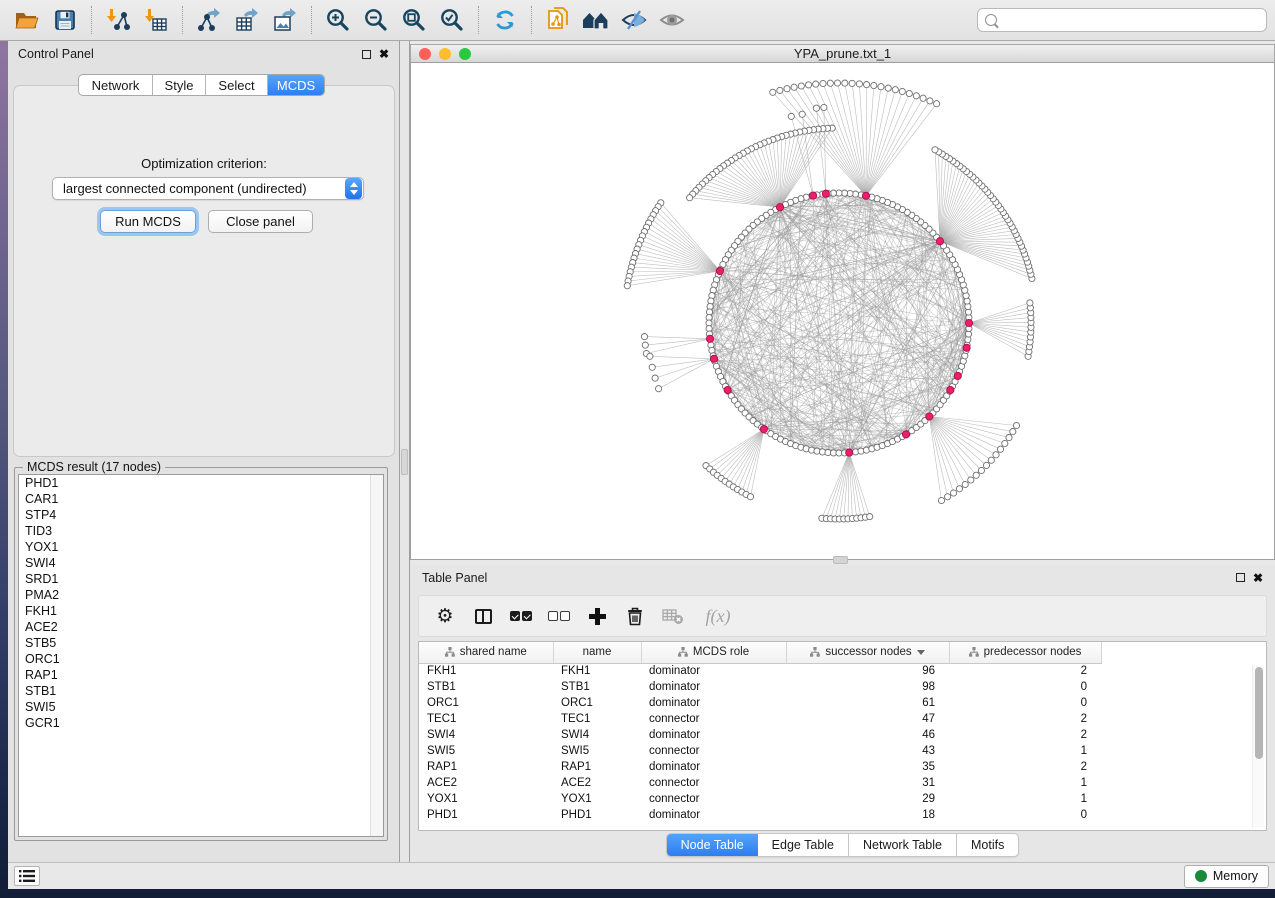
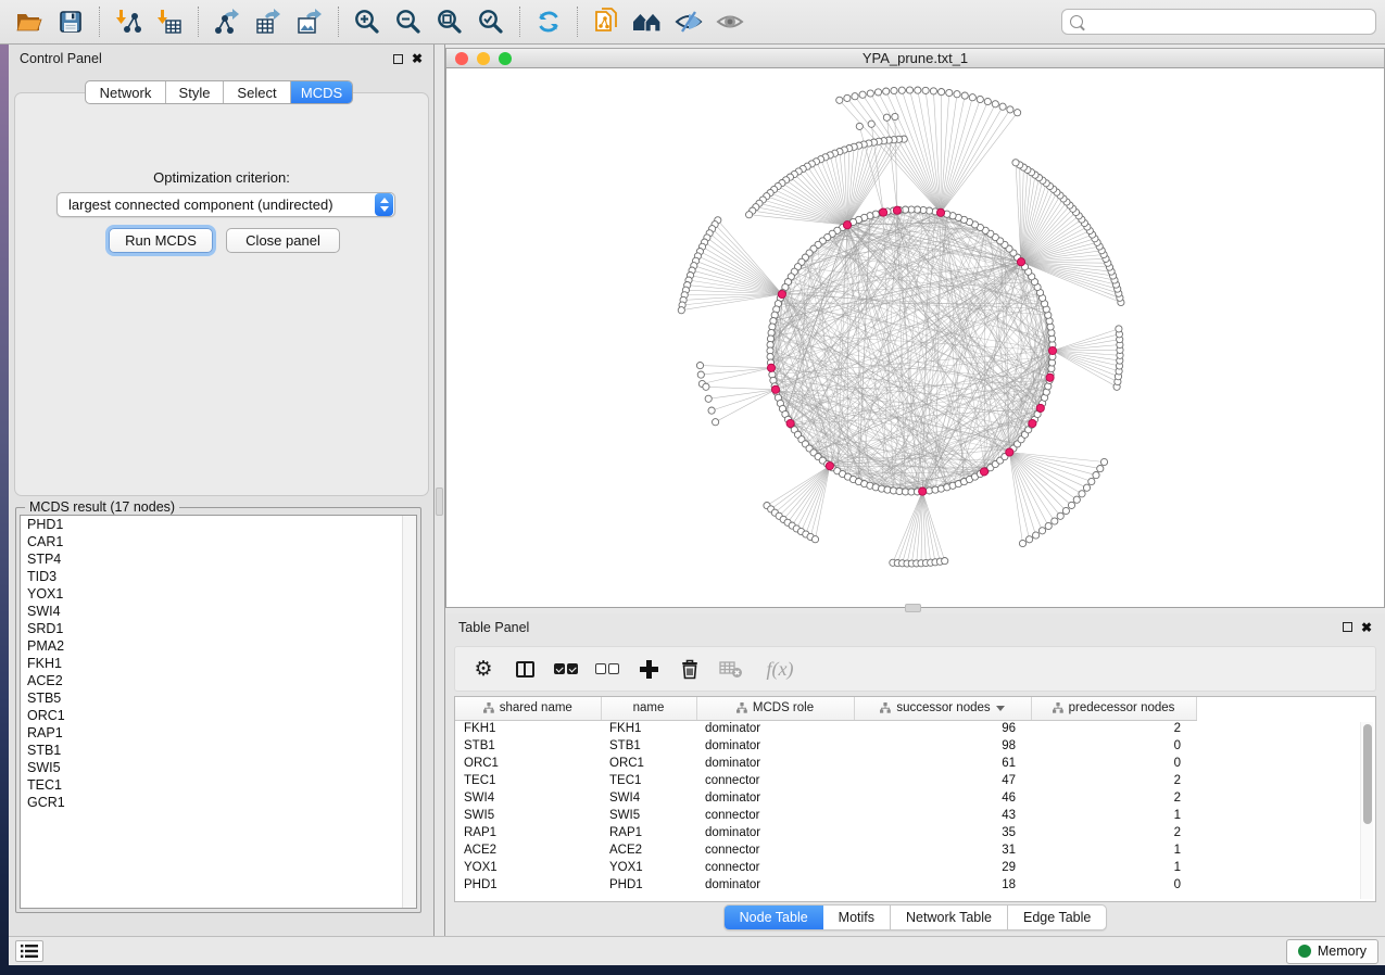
  Control Panel
  ✖
  Network
  Style
  Select
  MCDS
  Optimization criterion:
  largest connected component (undirected)
  Run MCDS
  Close panel
  MCDS result (17 nodes)
  PHD1
  CAR1
  STP4
  TID3
  YOX1
  SWI4
  SRD1
  PMA2
  FKH1
  ACE2
  STB5
  ORC1
  RAP1
  STB1
  SWI5
+ TEC1
  GCR1
  YPA_prune.txt_1
  Table Panel
  ✖
  ⚙
  f(x)
  shared name	name	MCDS role	successor nodes	predecessor nodes
  FKH1	FKH1	dominator	96	2
  STB1	STB1	dominator	98	0
  ORC1	ORC1	dominator	61	0
  TEC1	TEC1	connector	47	2
  SWI4	SWI4	dominator	46	2
  SWI5	SWI5	connector	43	1
  RAP1	RAP1	dominator	35	2
  ACE2	ACE2	connector	31	1
  YOX1	YOX1	connector	29	1
  PHD1	PHD1	dominator	18	0
  Node Table
- Edge Table
+ Motifs
  Network Table
- Motifs
+ Edge Table
  Memory
